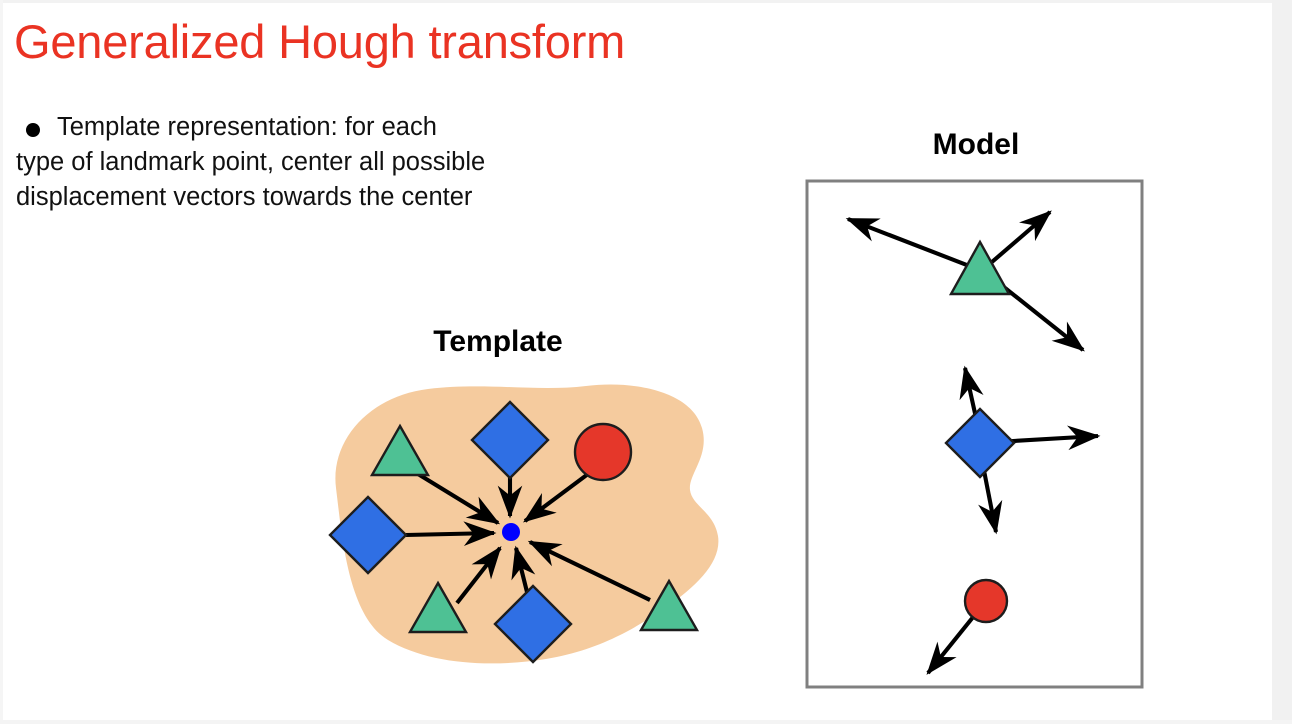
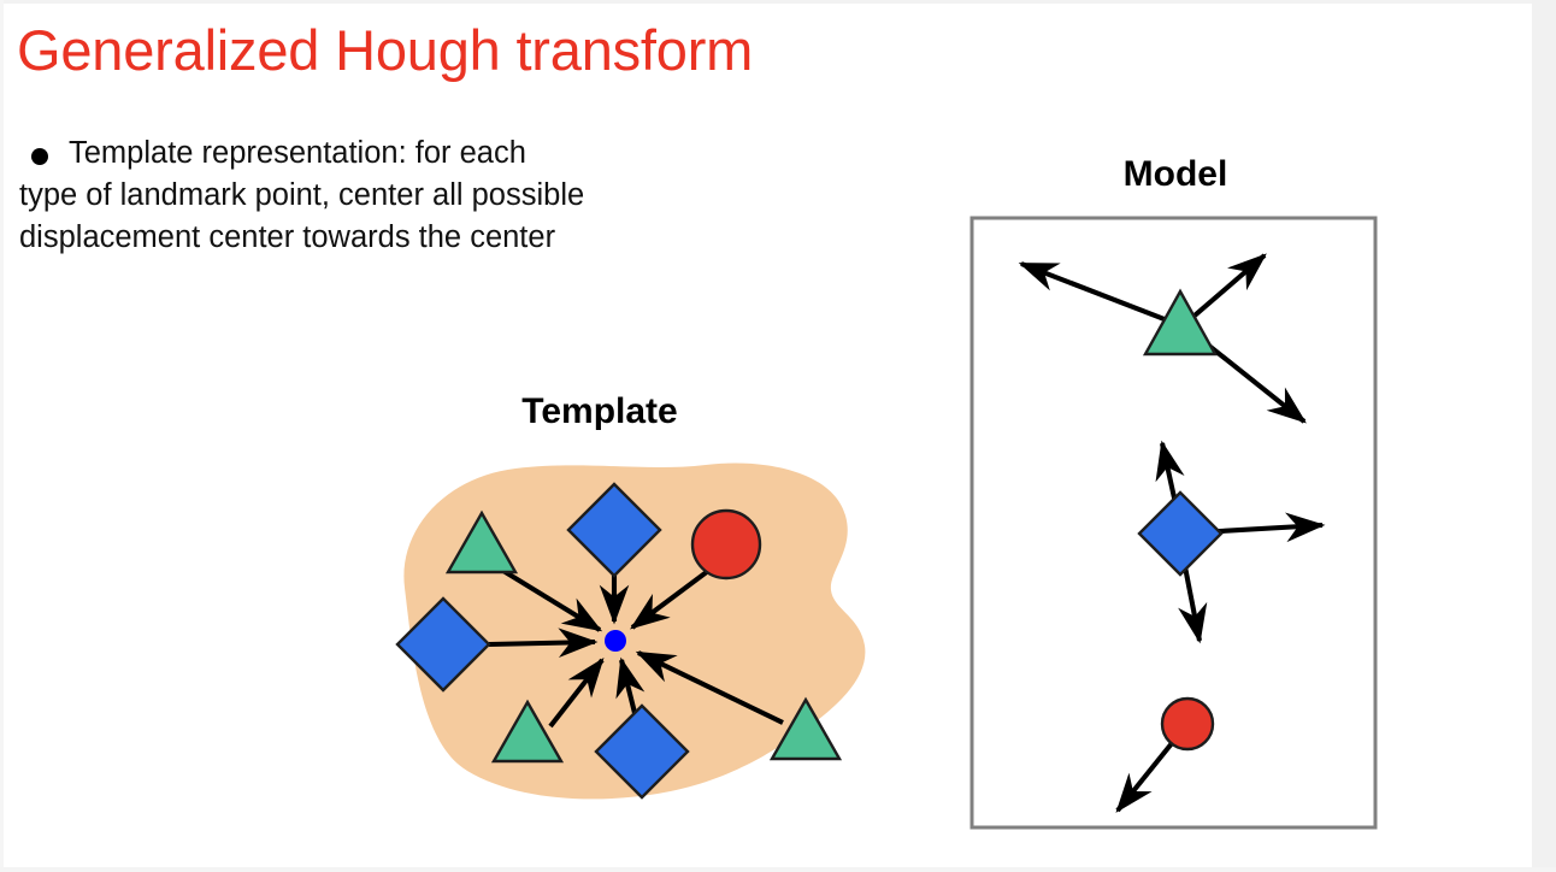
  Generalized Hough transform
  Template representation: for each
  type of landmark point, center all possible
- displacement vectors towards the center
+ displacement center towards the center
  Template
  Model
